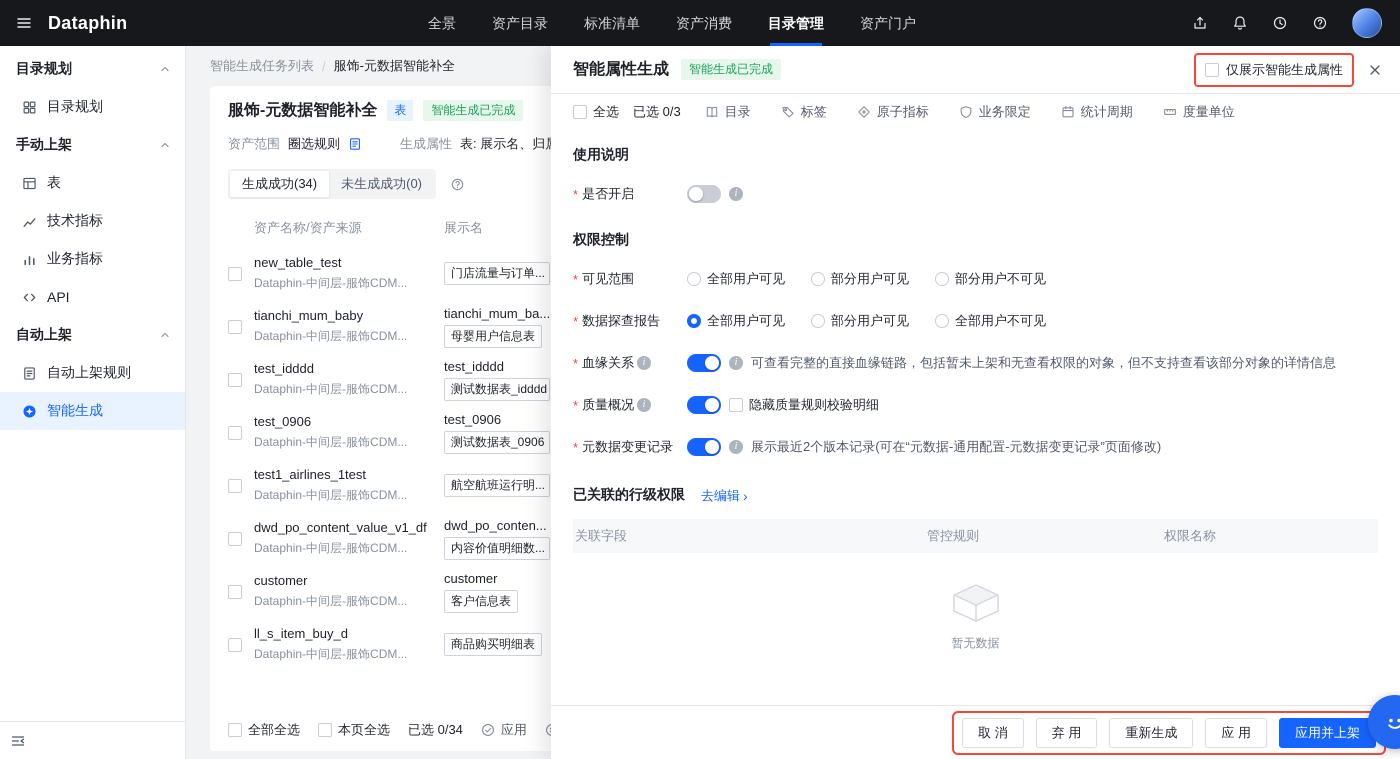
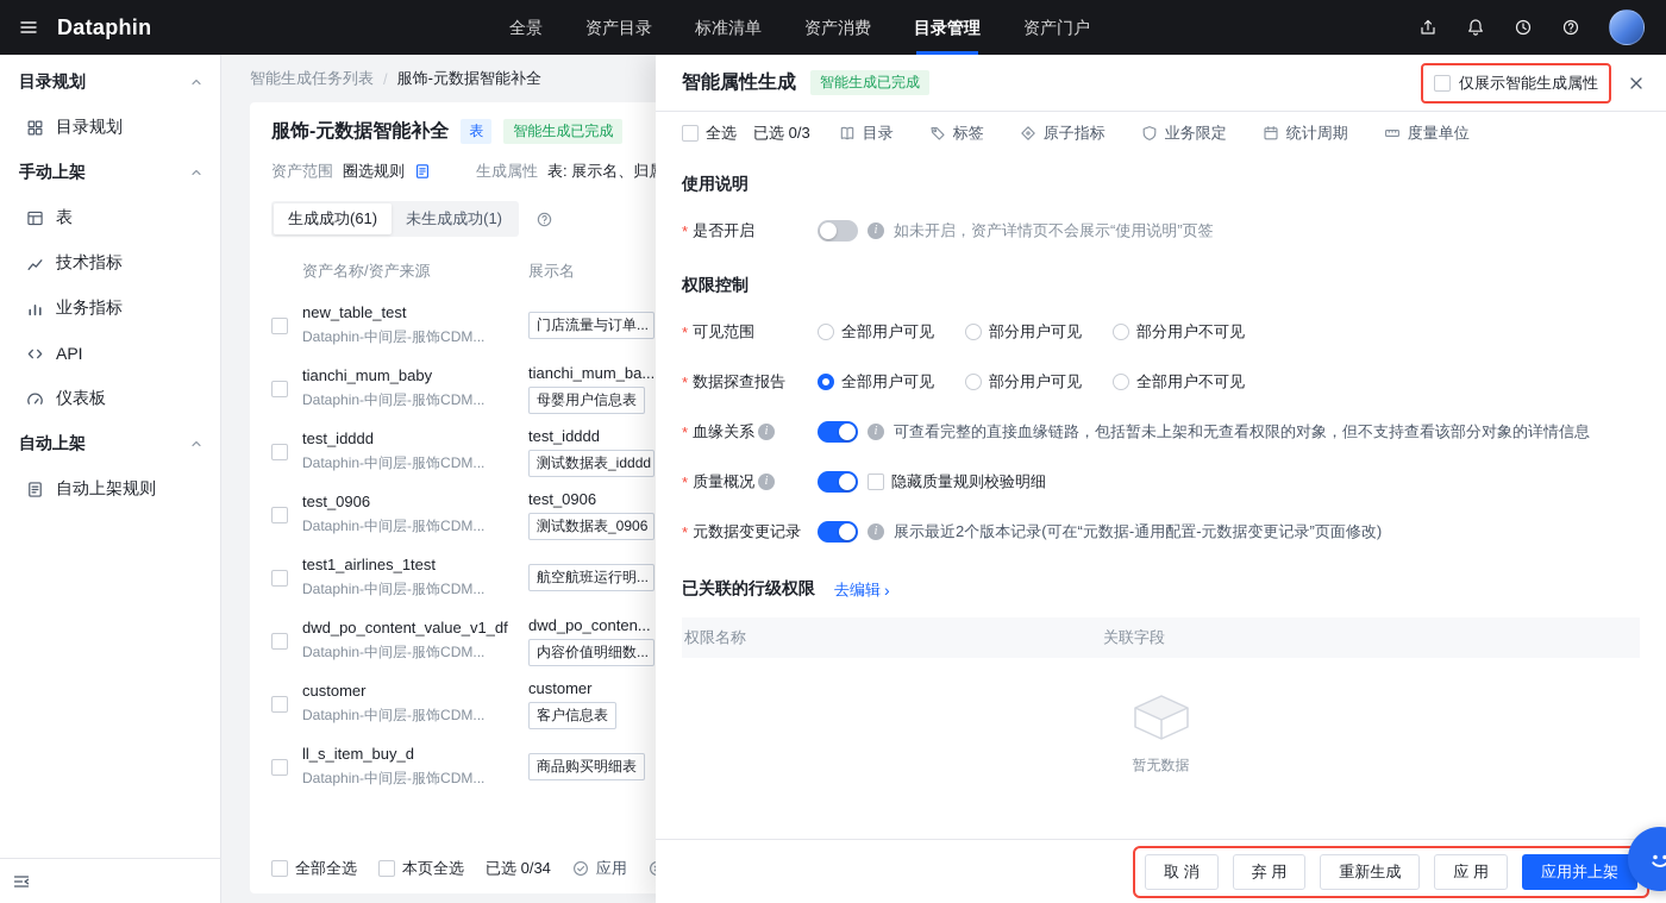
  Dataphin
  全景
  资产目录
  标准清单
  资产消费
  目录管理
  资产门户
  目录规划
  目录规划
  手动上架
  表
  技术指标
  业务指标
  API
+ 仪表板
  自动上架
  自动上架规则
- 智能生成
  智能生成任务列表
  /
  服饰-元数据智能补全
  服饰-元数据智能补全
  表
  智能生成已完成
  资产范围
  圈选规则
  生成属性
- 生成成功(34)
+ 生成成功(61)
- 未生成成功(0)
+ 未生成成功(1)
  资产名称/资产来源
  展示名
  new_table_test
  Dataphin-中间层-服饰CDM...
  门店流量与订单...
  tianchi_mum_baby
  Dataphin-中间层-服饰CDM...
  tianchi_mum_ba...
  母婴用户信息表
  test_idddd
  Dataphin-中间层-服饰CDM...
  test_idddd
  测试数据表_idddd
  test_0906
  Dataphin-中间层-服饰CDM...
  test_0906
  测试数据表_0906
  test1_airlines_1test
  Dataphin-中间层-服饰CDM...
  航空航班运行明...
  dwd_po_content_value_v1_df
  Dataphin-中间层-服饰CDM...
  dwd_po_conten...
  内容价值明细数...
  customer
  Dataphin-中间层-服饰CDM...
  customer
  客户信息表
  ll_s_item_buy_d
  Dataphin-中间层-服饰CDM...
  商品购买明细表
  全部全选
  本页全选
  已选 0/34
  应用
  智能属性生成
  智能生成已完成
  仅展示智能生成属性
  全选
  已选 0/3
  目录
  标签
  原子指标
  业务限定
  统计周期
  度量单位
  使用说明
  *
  是否开启
  i
+ 如未开启，资产详情页不会展示“使用说明”页签
  权限控制
  *
  可见范围
  全部用户可见
  部分用户可见
  部分用户不可见
  *
  数据探查报告
  全部用户可见
  部分用户可见
  全部用户不可见
  *
  血缘关系
  i
  i
  可查看完整的直接血缘链路，包括暂未上架和无查看权限的对象，但不支持查看该部分对象的详情信息
  *
  质量概况
  i
  隐藏质量规则校验明细
  *
  元数据变更记录
  i
  展示最近2个版本记录(可在“元数据-通用配置-元数据变更记录”页面修改)
  已关联的行级权限
  去编辑
  ›
- 关联字段
+ 权限名称
- 管控规则
- 权限名称
+ 关联字段
  暂无数据
  取 消
  弃 用
  重新生成
  应 用
  应用并上架
